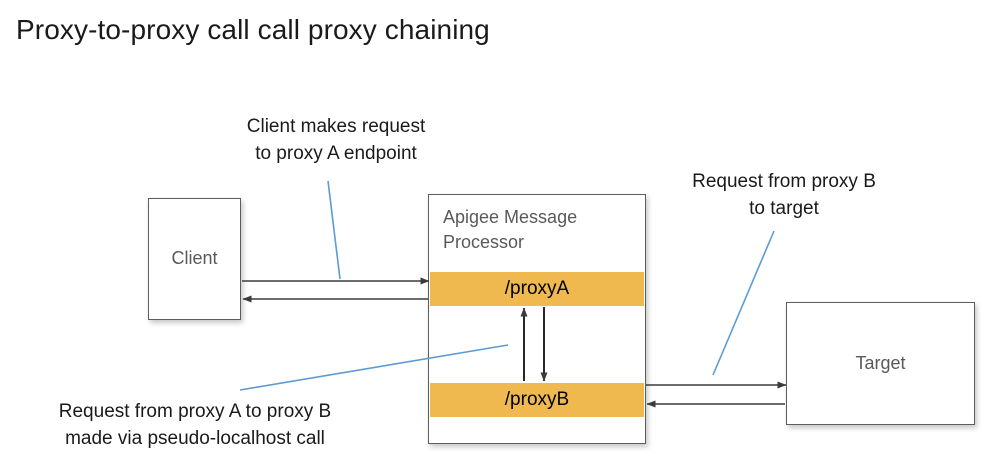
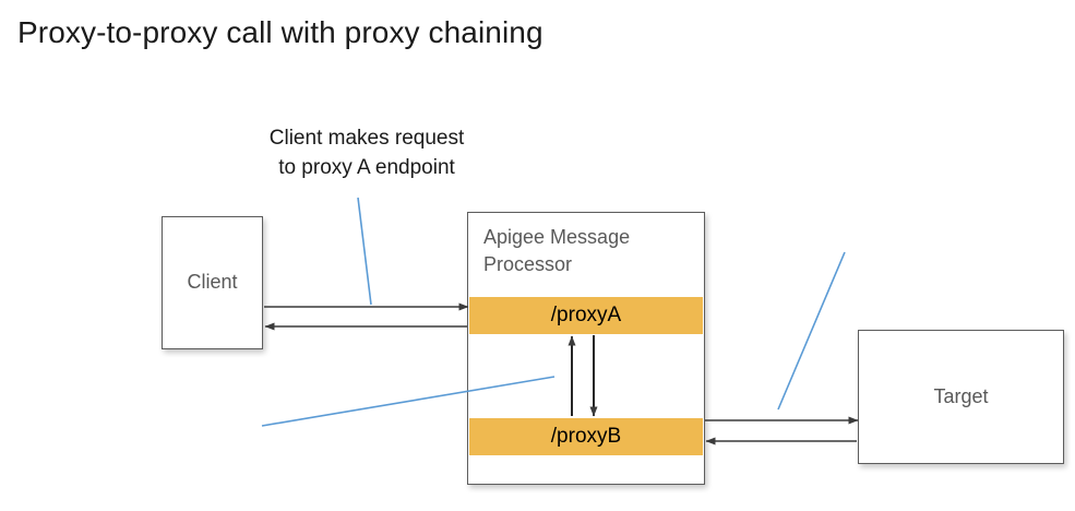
- Proxy-to-proxy call call proxy chaining
+ Proxy-to-proxy call with proxy chaining
  Client
  Apigee Message
  Processor
  /proxyA
  /proxyB
  Target
  Client makes request
  to proxy A endpoint
- Request from proxy B
- to target
- Request from proxy A to proxy B
- made via pseudo-localhost call
